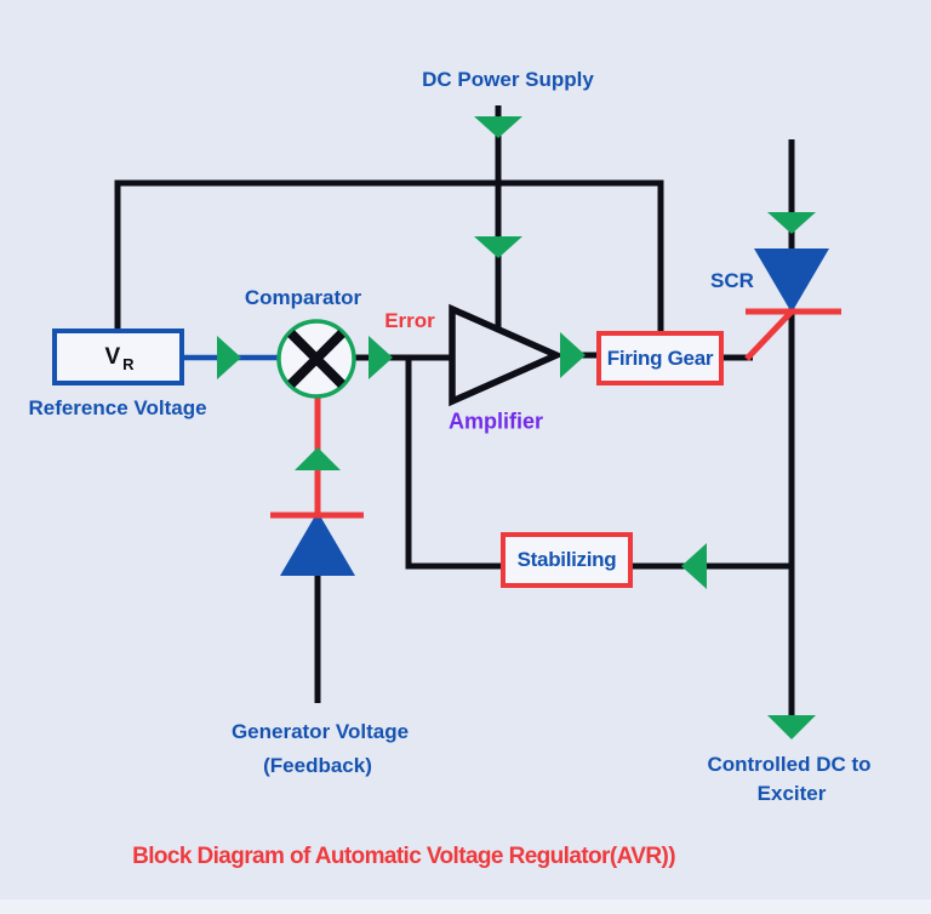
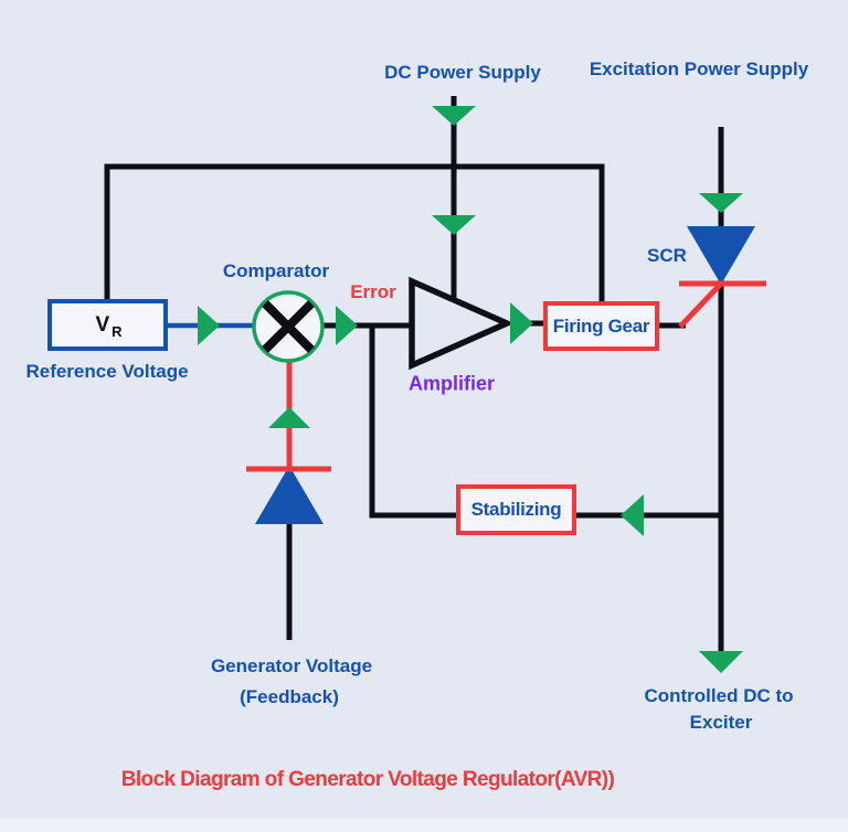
  V R
  Firing Gear
  Stabilizing
  DC Power Supply
+ Excitation Power Supply
  Comparator
  Error
  Amplifier
  SCR
  Reference Voltage
  Generator Voltage
  (Feedback)
  Controlled DC to
  Exciter
- Block Diagram of Automatic Voltage Regulator(AVR))
+ Block Diagram of Generator Voltage Regulator(AVR))
